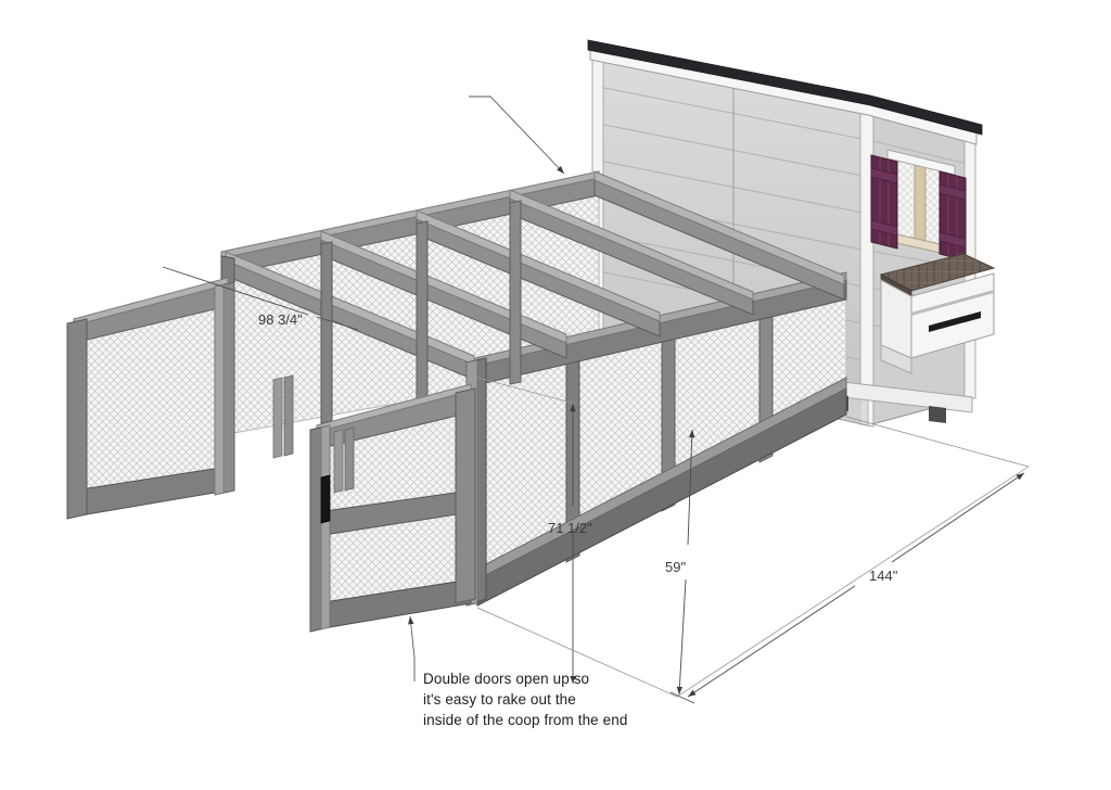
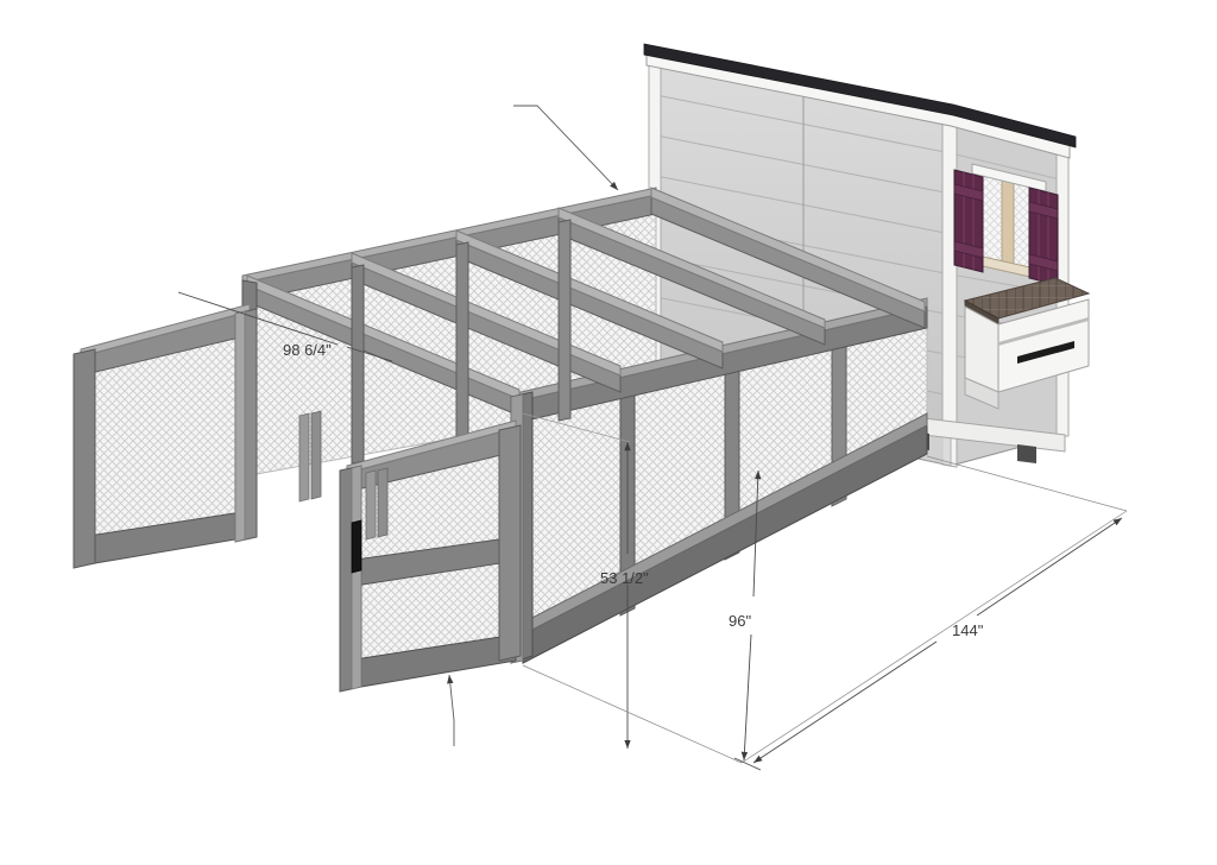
- Double doors open up so
- it's easy to rake out the
- inside of the coop from the end
- 98 3/4"
+ 98 6/4"
- 71 1/2"
+ 53 1/2"
- 59"
+ 96"
  144"
